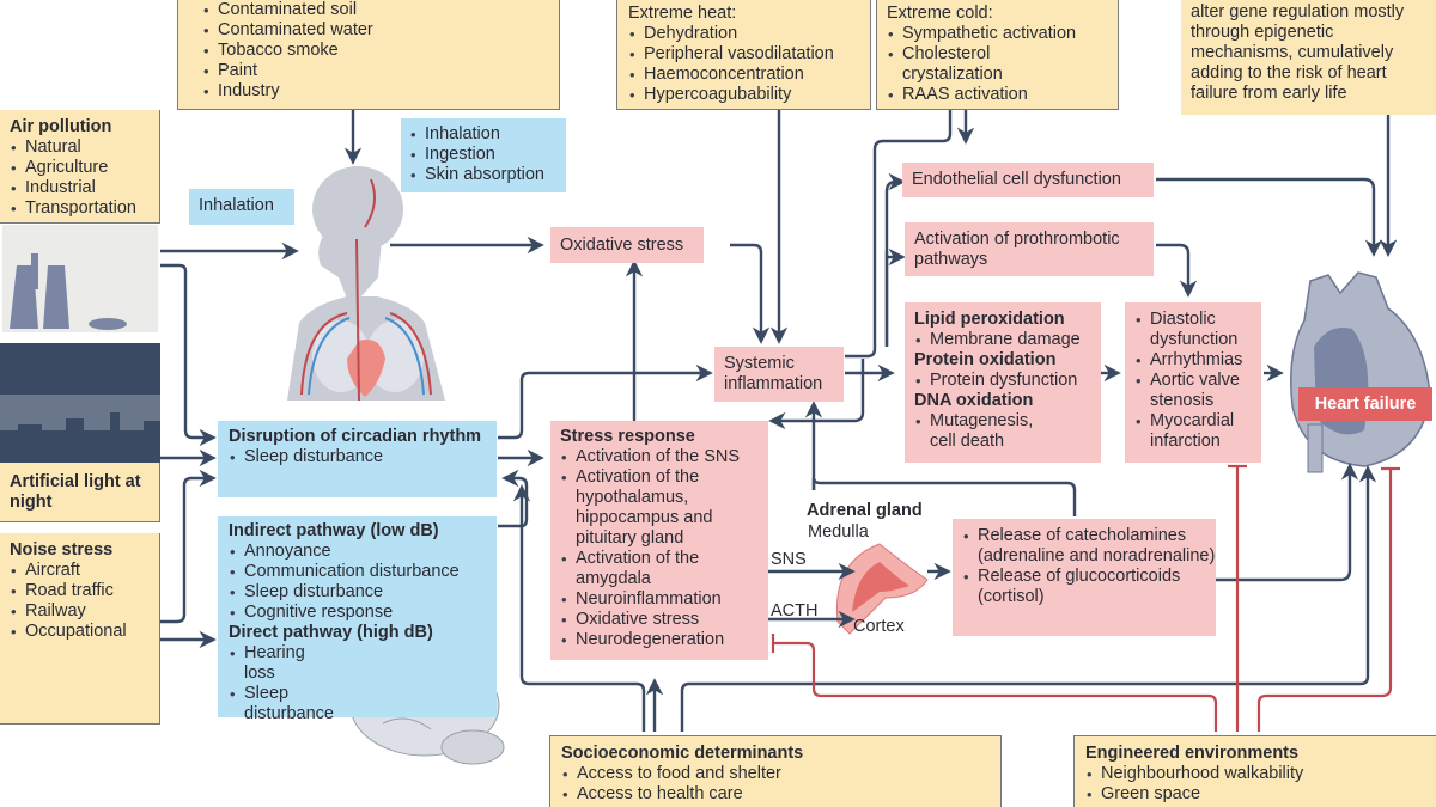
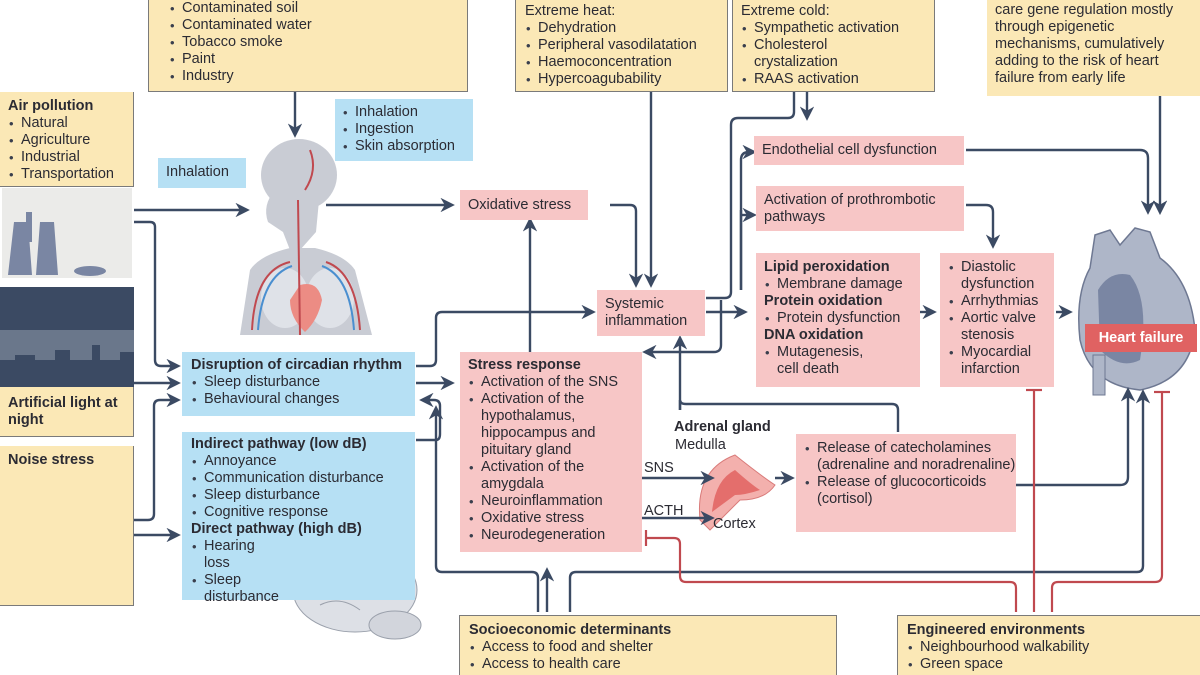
  Contaminated soil
  Contaminated water
  Tobacco smoke
  Paint
  Industry
  Air pollution
  Natural
  Agriculture
  Industrial
  Transportation
  Artificial light at night
  Noise stress
- Aircraft
- Road traffic
- Railway
- Occupational
  Extreme heat:
  Dehydration
  Peripheral vasodilatation
  Haemoconcentration
  Hypercoagubability
  Extreme cold:
  Sympathetic activation
  Cholesterol crystalization
  RAAS activation
- alter gene regulation mostly through epigenetic mechanisms, cumulatively adding to the risk of heart failure from early life
+ care gene regulation mostly through epigenetic mechanisms, cumulatively adding to the risk of heart failure from early life
  Socioeconomic determinants
  Access to food and shelter
  Access to health care
  Engineered environments
  Neighbourhood walkability
  Green space
  Inhalation
  Inhalation
  Ingestion
  Skin absorption
  Disruption of circadian rhythm
  Sleep disturbance
+ Behavioural changes
  Indirect pathway (low dB)
  Annoyance
  Communication disturbance
  Sleep disturbance
  Cognitive response
  Direct pathway (high dB)
  Hearing loss
  Sleep disturbance
  Oxidative stress
  Systemic inflammation
  Endothelial cell dysfunction
  Activation of prothrombotic pathways
  Lipid peroxidation
  Membrane damage
  Protein oxidation
  Protein dysfunction
  DNA oxidation
  Mutagenesis, cell death
  Diastolic dysfunction
  Arrhythmias
  Aortic valve stenosis
  Myocardial infarction
  Stress response
  Activation of the SNS
  Activation of the hypothalamus, hippocampus and pituitary gland
  Activation of the amygdala
  Neuroinflammation
  Oxidative stress
  Neurodegeneration
  Release of catecholamines (adrenaline and noradrenaline)
  Release of glucocorticoids (cortisol)
  Adrenal gland
  Medulla
  Cortex
  SNS
  ACTH
  Heart failure
